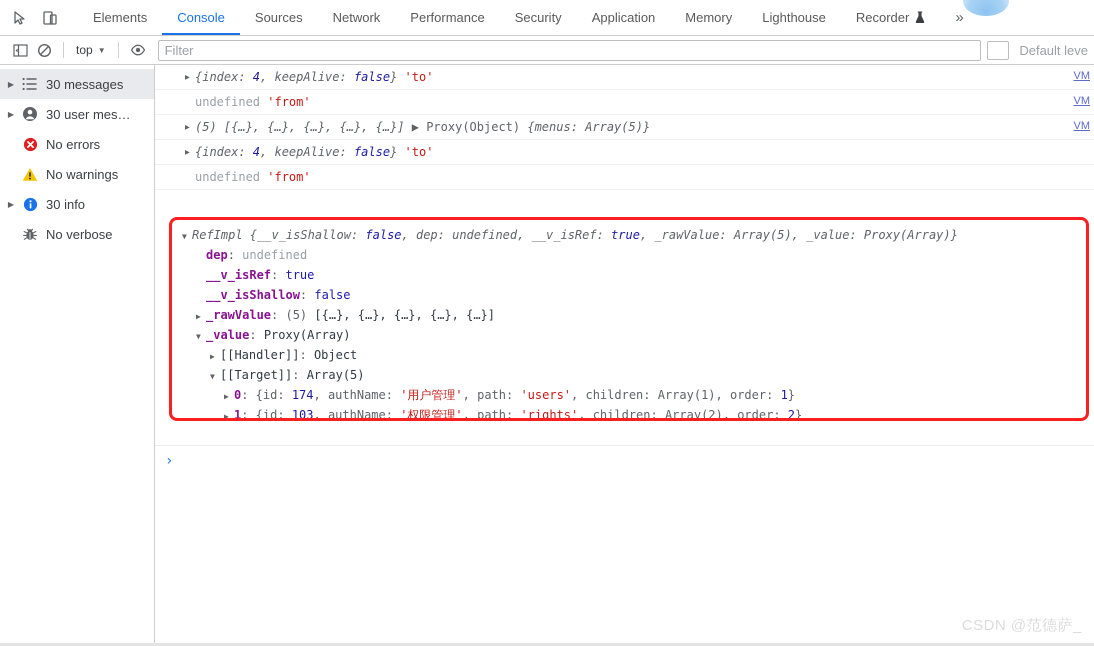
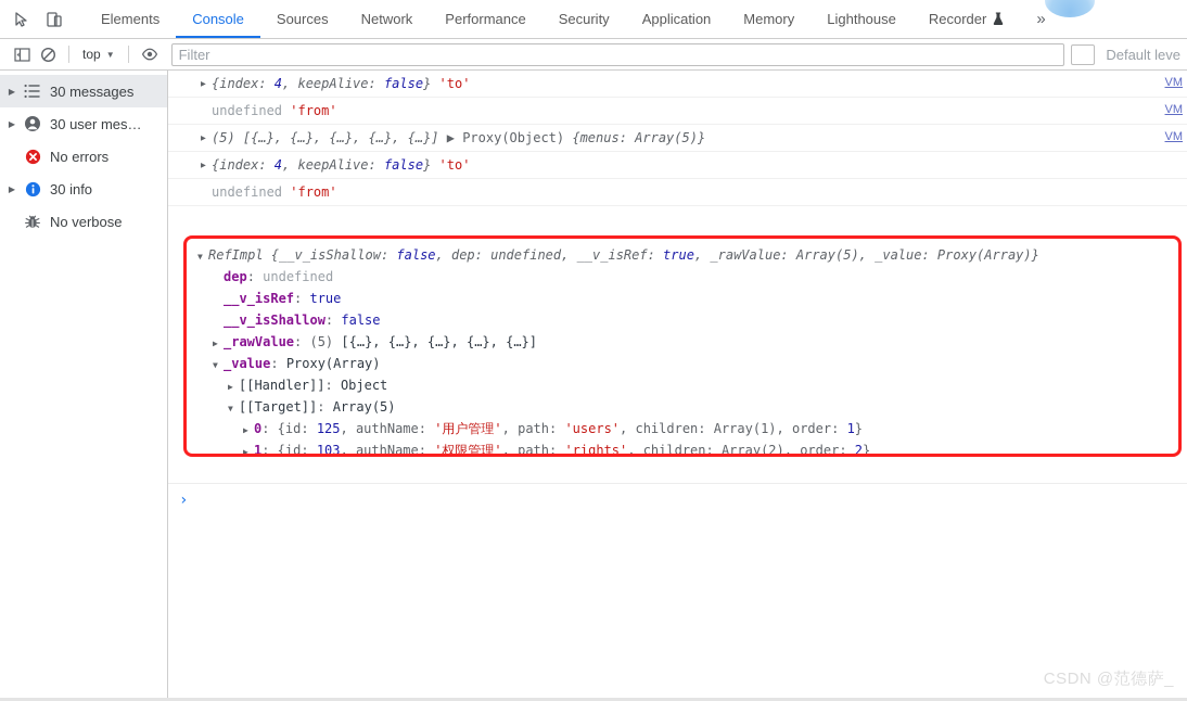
  Elements
  Console
  Sources
  Network
  Performance
  Security
  Application
  Memory
  Lighthouse
  Recorder
  »
  top
  ▼
  Filter
  Default leve
  ▶
  30 messages
  ▶
  30 user mes…
  No errors
- No warnings
  ▶
  30 info
  No verbose
  ▶
  {index: 4, keepAlive: false} 'to'
  VM
  undefined 'from'
  VM
  ▶
  (5) [{…}, {…}, {…}, {…}, {…}] ▶ Proxy(Object) {menus: Array(5)}
  VM
  ▶
  {index: 4, keepAlive: false} 'to'
  undefined 'from'
  ▼ RefImpl {__v_isShallow: false, dep: undefined, __v_isRef: true, _rawValue: Array(5), _value: Proxy(Array)}
  dep: undefined
  __v_isRef: true
  __v_isShallow: false
  ▶ _rawValue: (5) [{…}, {…}, {…}, {…}, {…}]
  ▼ _value: Proxy(Array)
  ▶ [[Handler]]: Object
  ▼ [[Target]]: Array(5)
- ▶ 0: {id: 174, authName: '用户管理', path: 'users', children: Array(1), order: 1}
+ ▶ 0: {id: 125, authName: '用户管理', path: 'users', children: Array(1), order: 1}
  ▶ 1: {id: 103, authName: '权限管理', path: 'rights', children: Array(2), order: 2}
  ›
  CSDN @范德萨_
